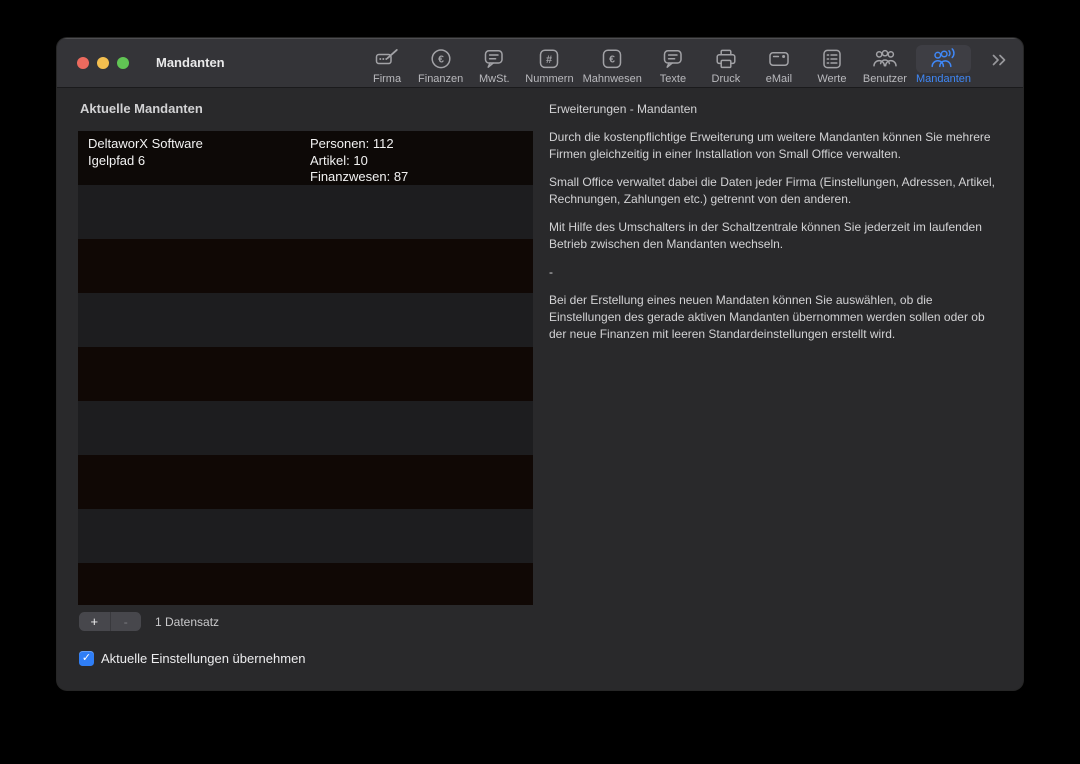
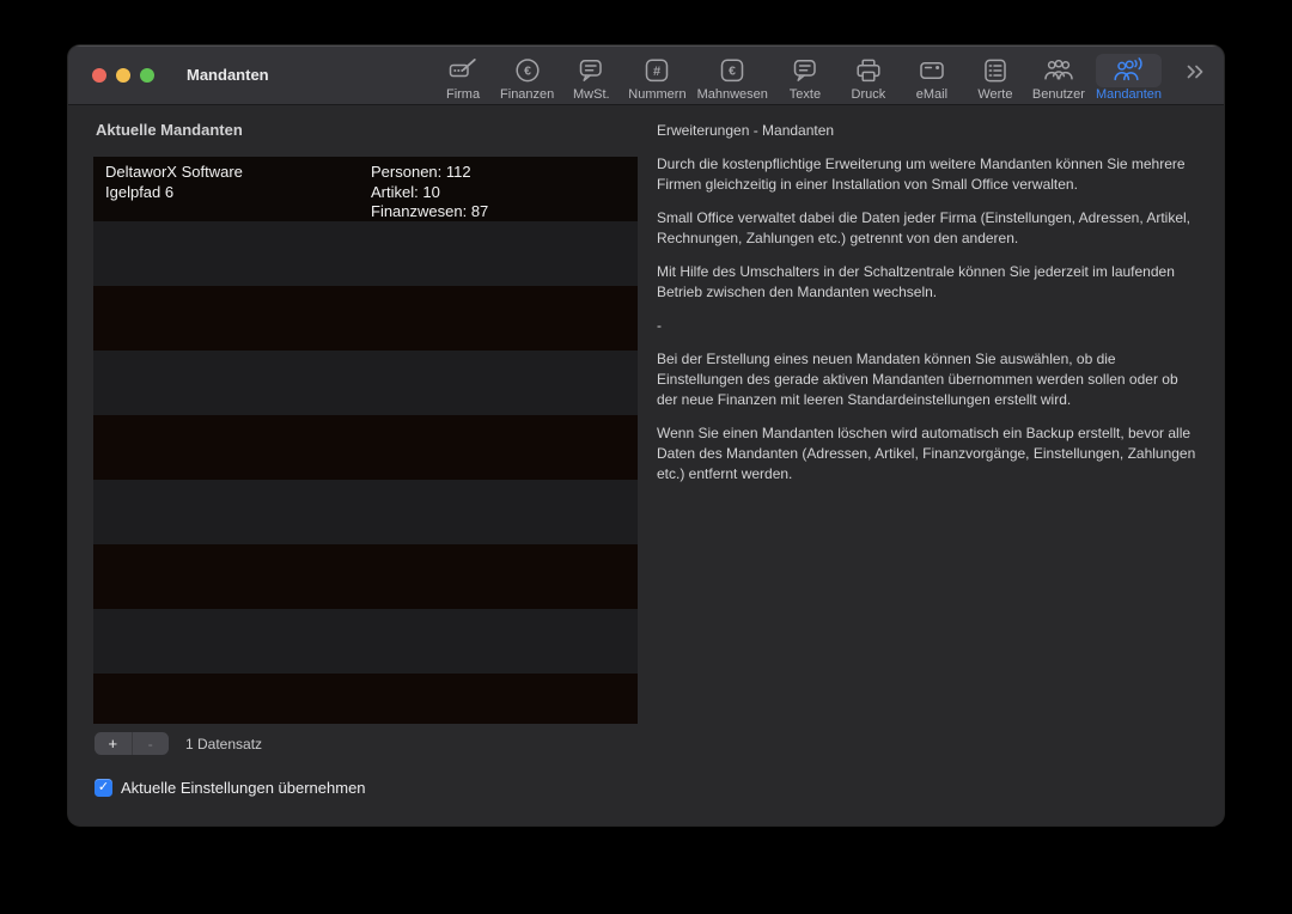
  Mandanten
  Firma
  €
  Finanzen
  MwSt.
  #
  Nummern
  €
  Mahnwesen
  Texte
  Druck
  eMail
  Werte
  Benutzer
  Mandanten
  Aktuelle Mandanten
  DeltaworX Software
  Igelpfad 6
  Personen: 112
  Artikel: 10
  Finanzwesen: 87
  +
  -
  1 Datensatz
  ✓
  Aktuelle Einstellungen übernehmen
  Erweiterungen - Mandanten
  Durch die kostenpflichtige Erweiterung um weitere Mandanten können Sie mehrere Firmen gleichzeitig in einer Installation von Small Office verwalten.
  Small Office verwaltet dabei die Daten jeder Firma (Einstellungen, Adressen, Artikel, Rechnungen, Zahlungen etc.) getrennt von den anderen.
  Mit Hilfe des Umschalters in der Schaltzentrale können Sie jederzeit im laufenden Betrieb zwischen den Mandanten wechseln.
  -
  Bei der Erstellung eines neuen Mandaten können Sie auswählen, ob die Einstellungen des gerade aktiven Mandanten übernommen werden sollen oder ob der neue Finanzen mit leeren Standardeinstellungen erstellt wird.
+ Wenn Sie einen Mandanten löschen wird automatisch ein Backup erstellt, bevor alle Daten des Mandanten (Adressen, Artikel, Finanzvorgänge, Einstellungen, Zahlungen etc.) entfernt werden.
